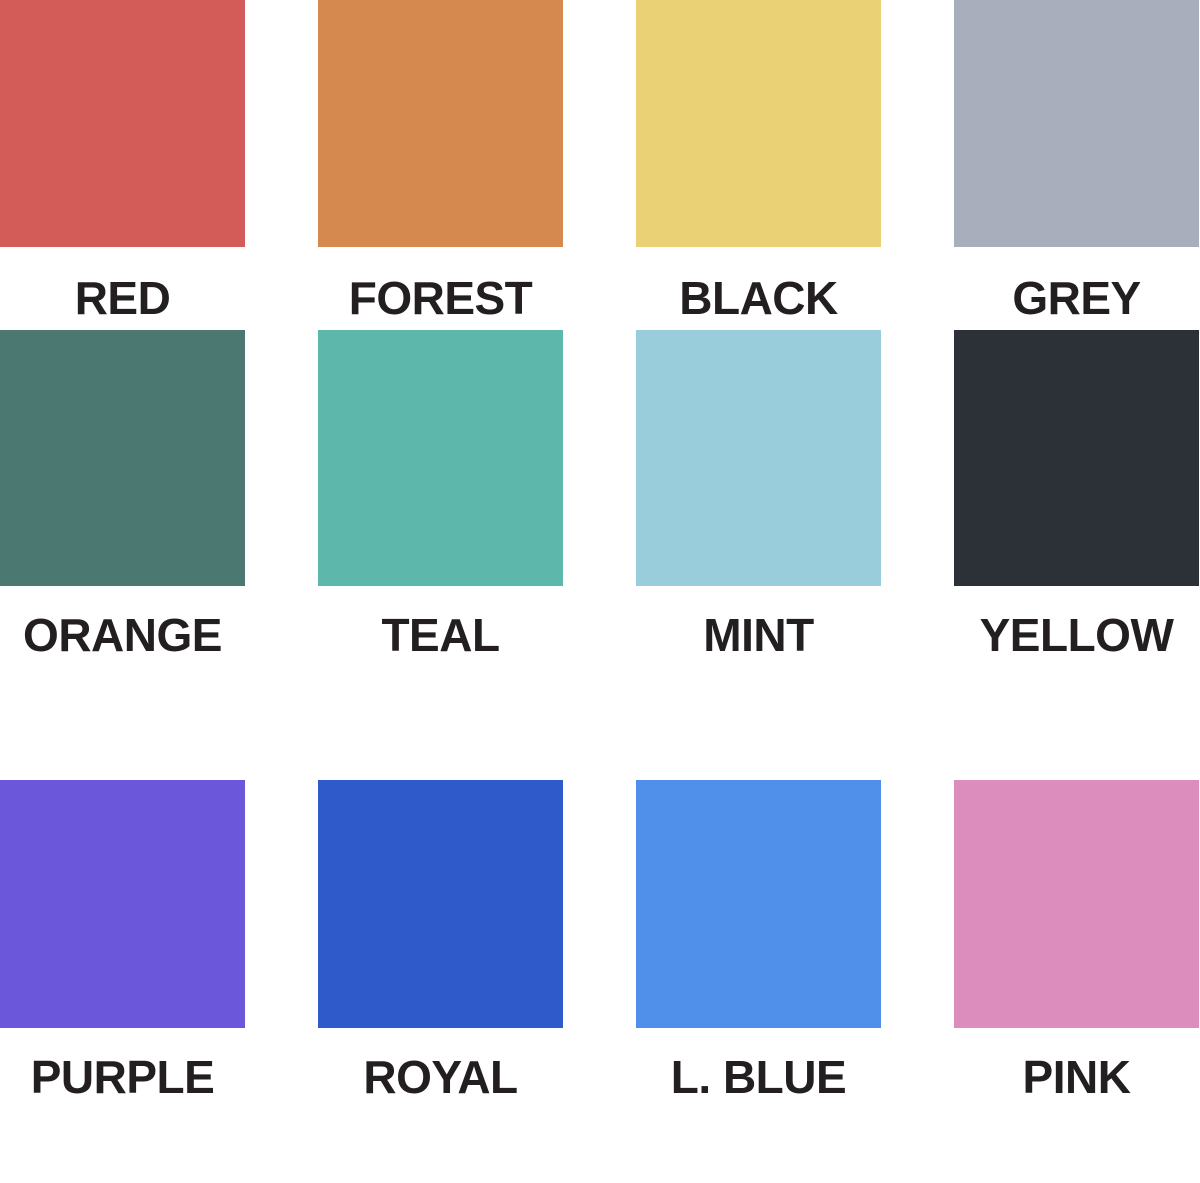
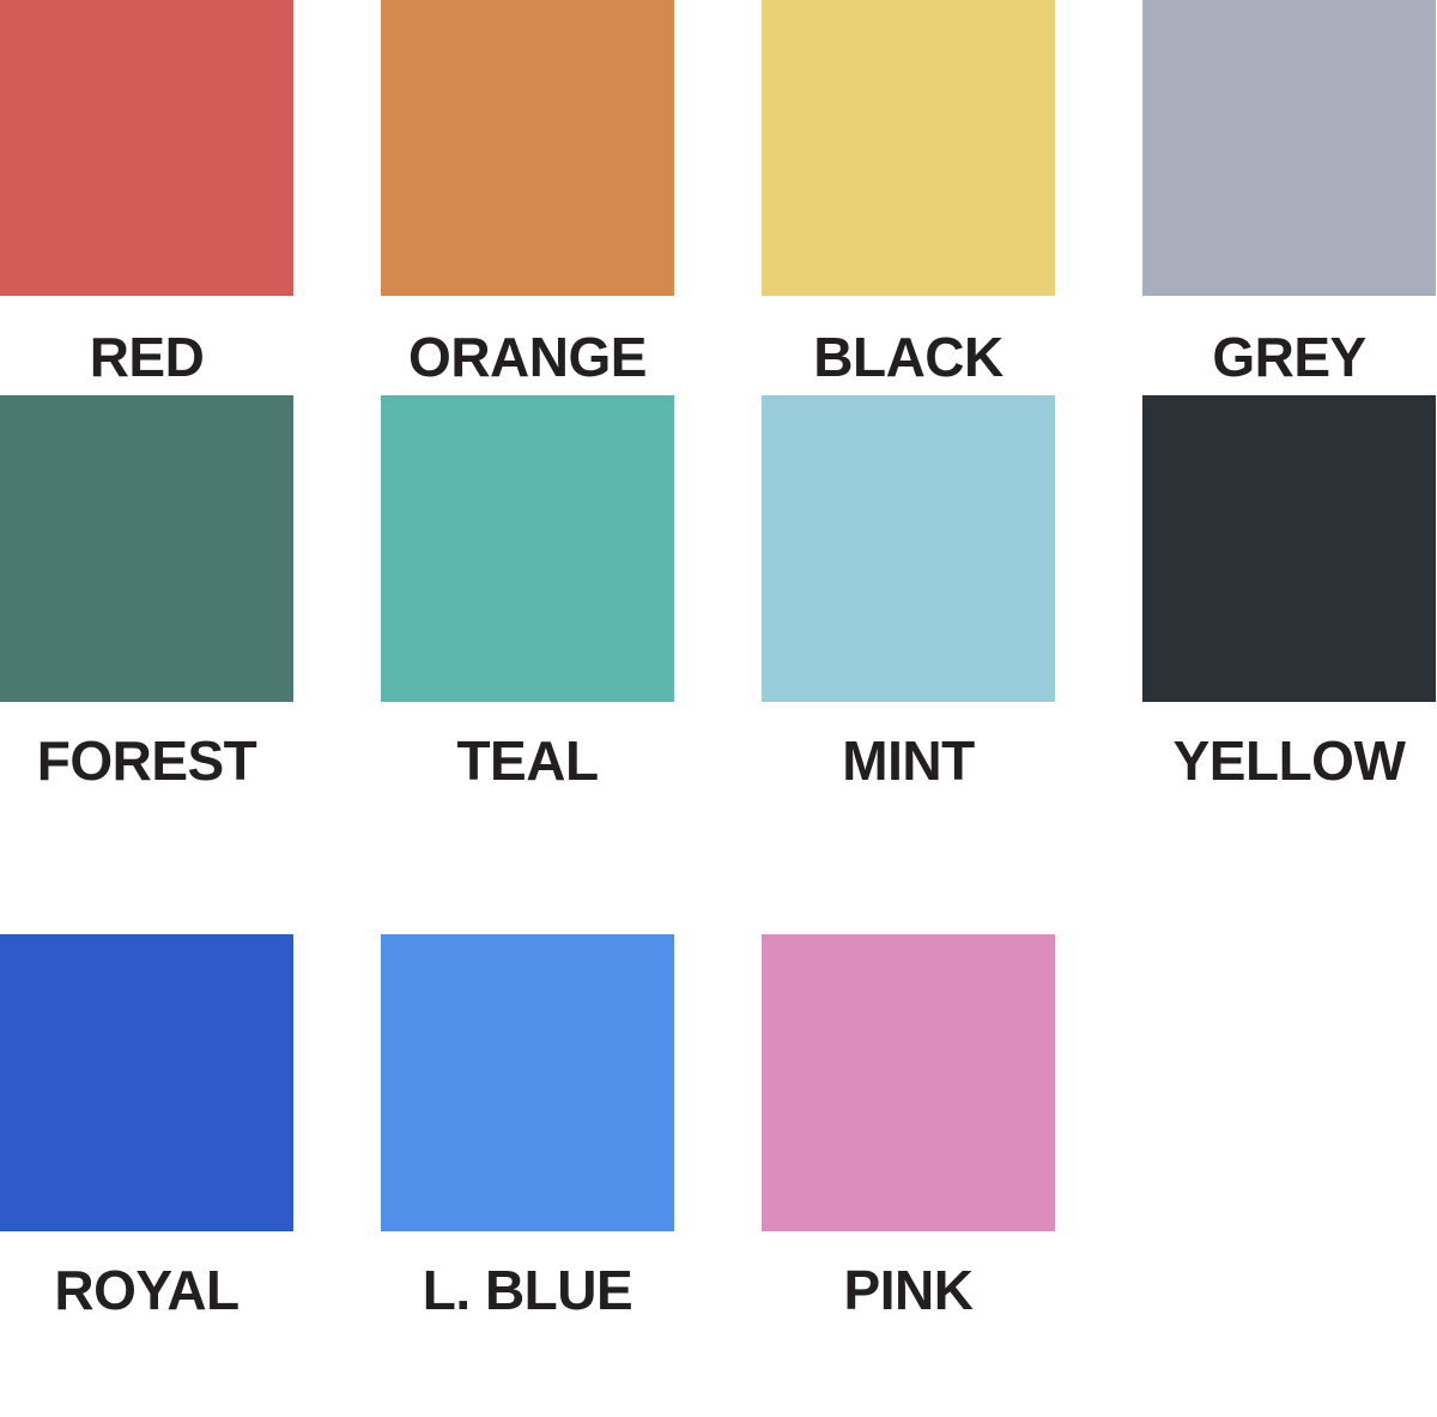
  RED
- FOREST
+ ORANGE
  BLACK
  GREY
- ORANGE
+ FOREST
  TEAL
  MINT
  YELLOW
- PURPLE
  ROYAL
  L. BLUE
  PINK
